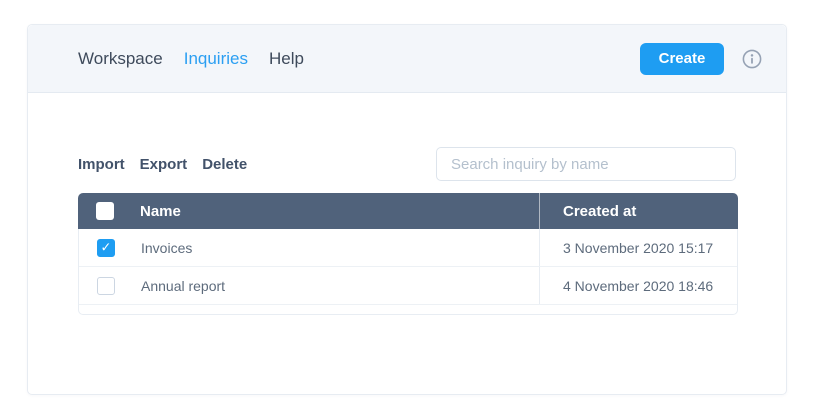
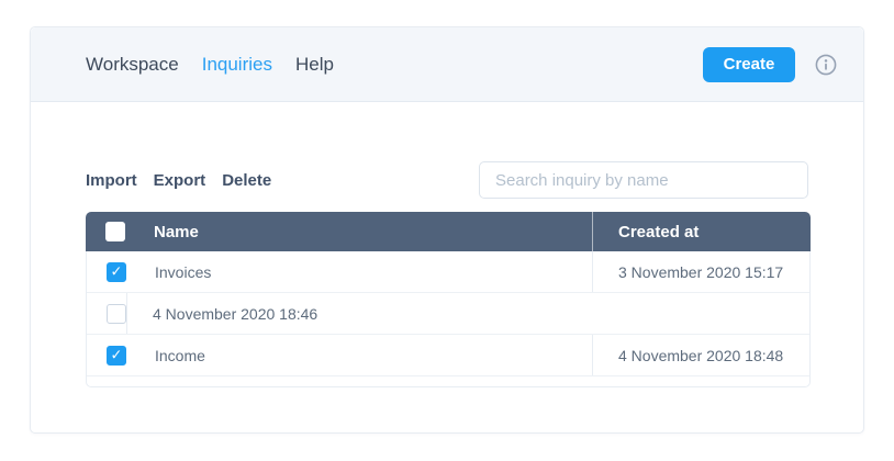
  Workspace
  Inquiries
  Help
  Create
  Import
  Export
  Delete
  Search inquiry by name
  Name
  Created at
  Invoices
  3 November 2020 15:17
- Annual report
  4 November 2020 18:46
+ Income
+ 4 November 2020 18:48
